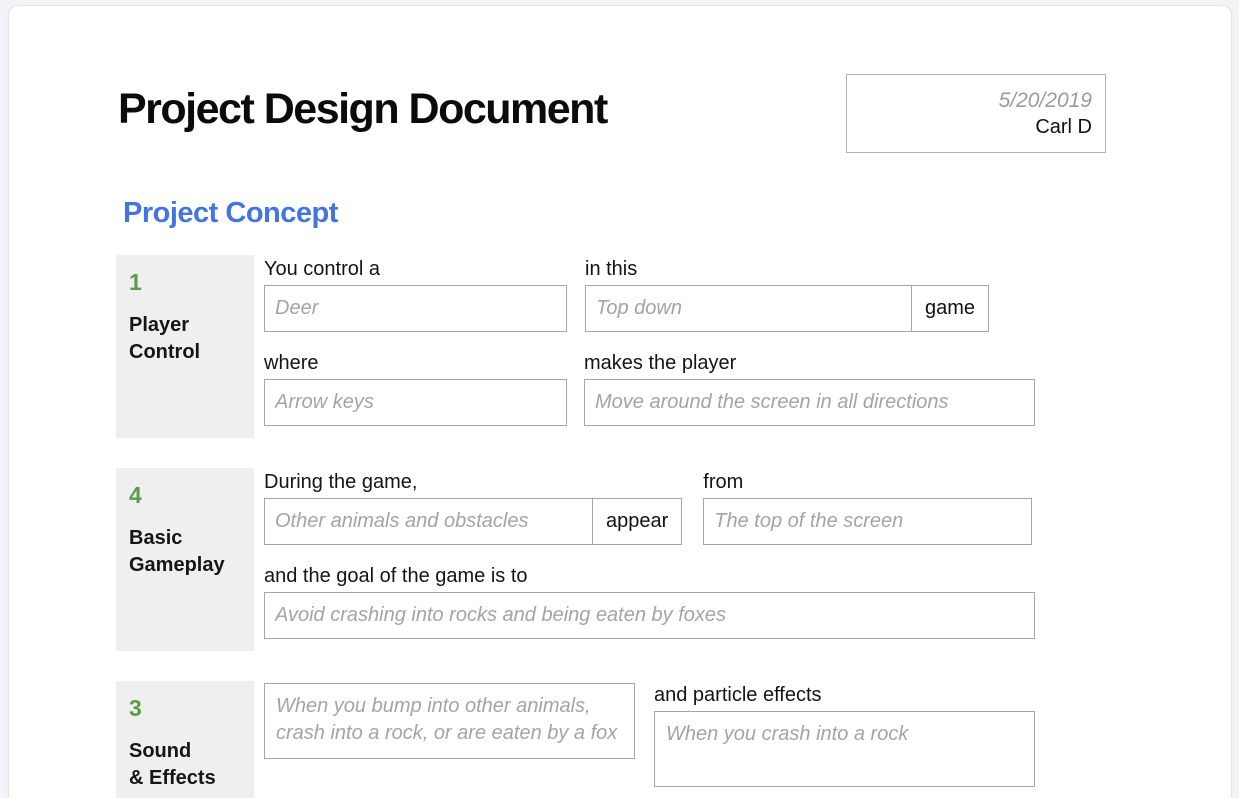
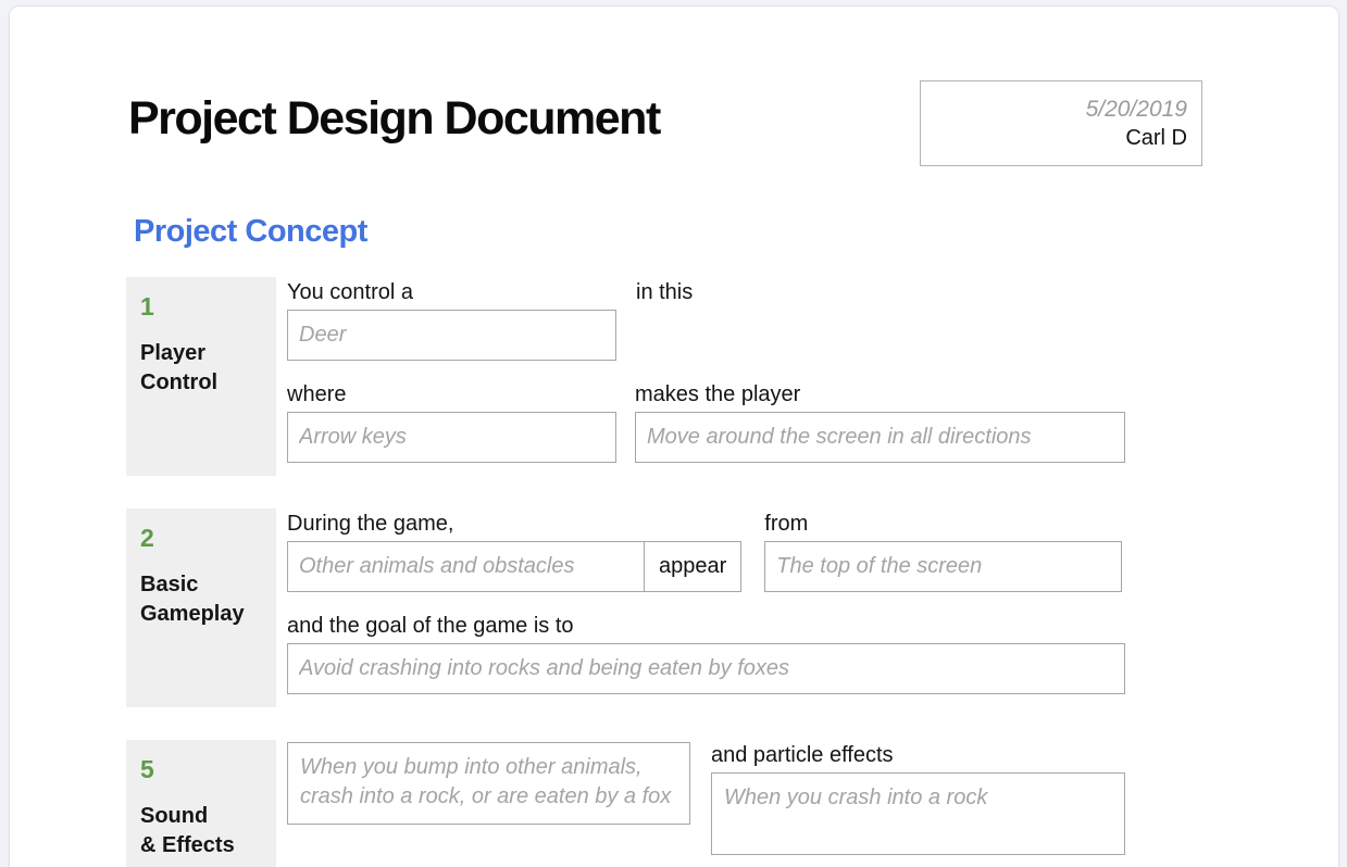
  Project Design Document
  5/20/2019
  Carl D
  Project Concept
  1
  Player
  Control
  You control a
  Deer
  in this
- Top down
- game
  where
  Arrow keys
  makes the player
  Move around the screen in all directions
- 4
+ 2
  Basic
  Gameplay
  During the game,
  Other animals and obstacles
  appear
  from
  The top of the screen
  and the goal of the game is to
  Avoid crashing into rocks and being eaten by foxes
- 3
+ 5
  Sound
  & Effects
  and particle effects
  When you crash into a rock
